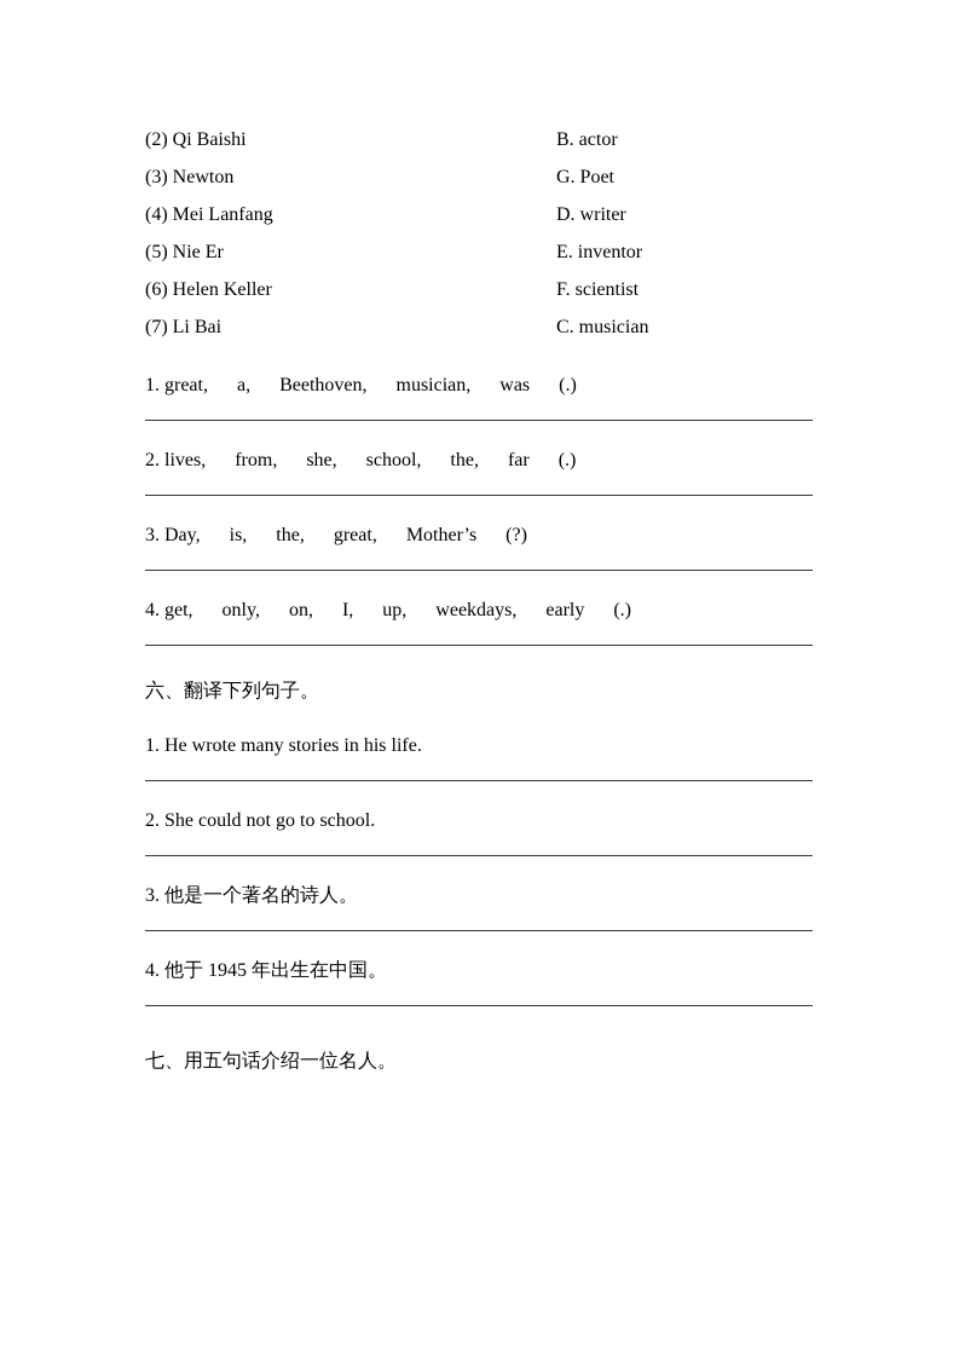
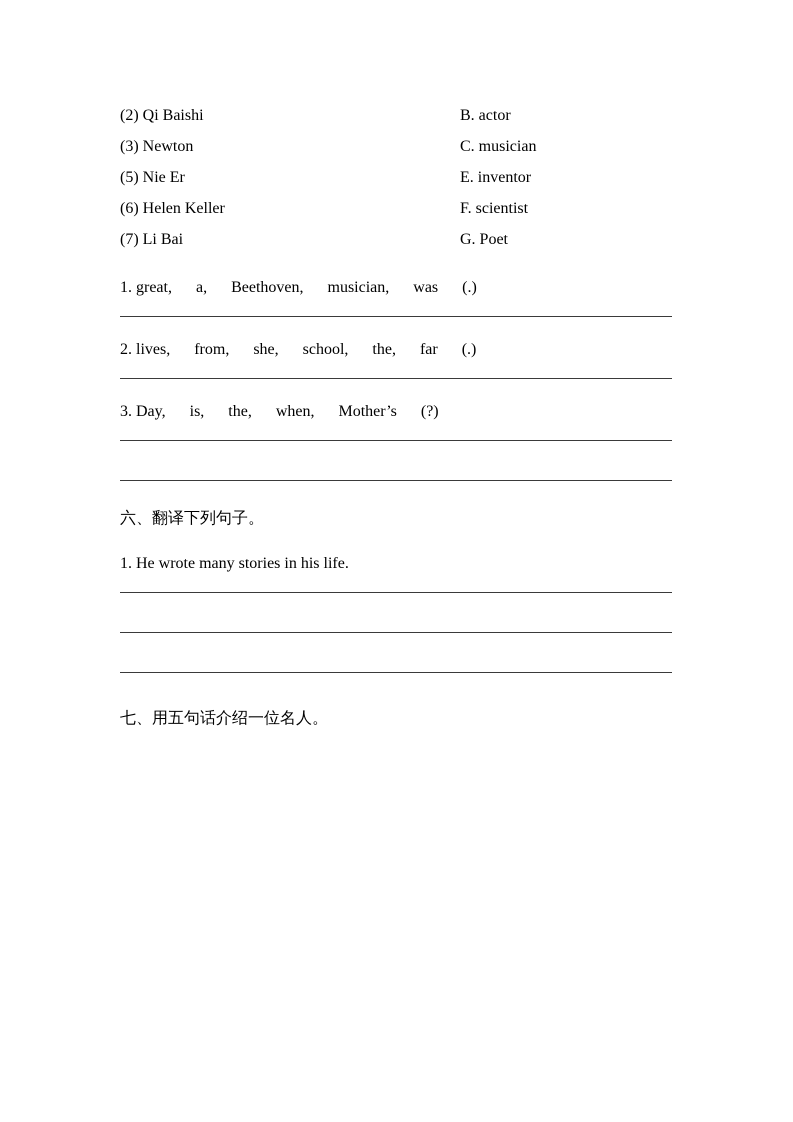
  (2) Qi Baishi
  B. actor
  (3) Newton
- G. Poet
+ C. musician
- (4) Mei Lanfang
- D. writer
  (5) Nie Er
  E. inventor
  (6) Helen Keller
  F. scientist
  (7) Li Bai
- C. musician
+ G. Poet
  1. great, a, Beethoven, musician, was (.)
  2. lives, from, she, school, the, far (.)
- 3. Day, is, the, great, Mother’s (?)
+ 3. Day, is, the, when, Mother’s (?)
- 4. get, only, on, I, up, weekdays, early (.)
  六、翻译下列句子。
  1. He wrote many stories in his life.
- 2. She could not go to school.
- 3. 他是一个著名的诗人。
- 4. 他于 1945 年出生在中国。
  七、用五句话介绍一位名人。
